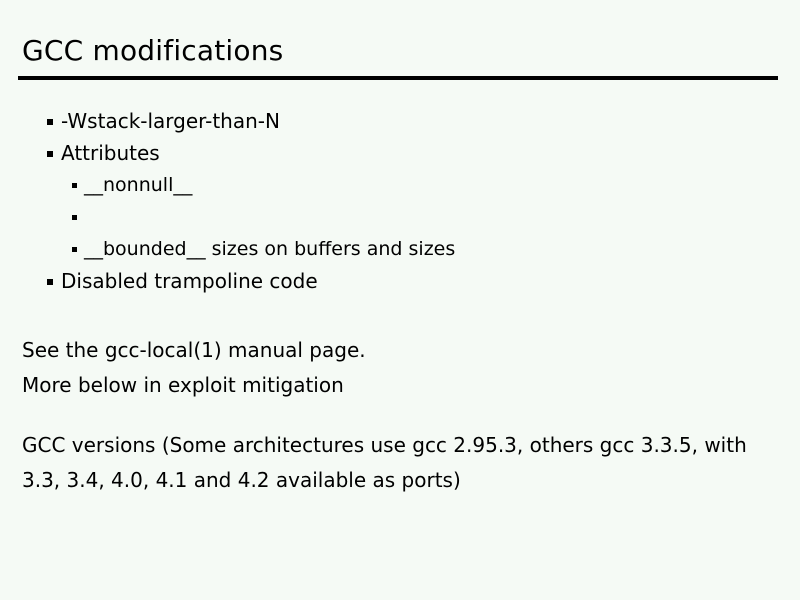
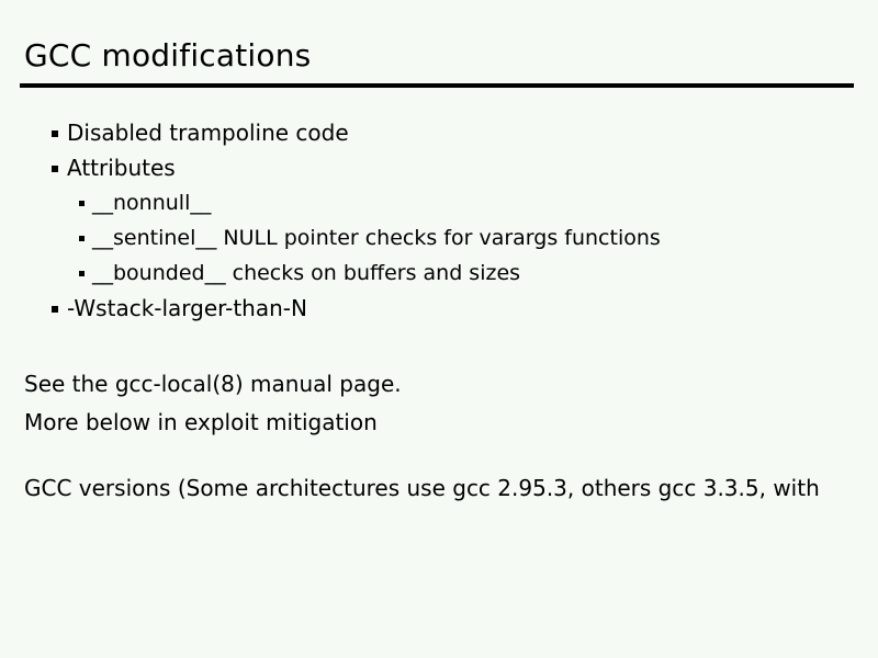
  GCC modifications
- -Wstack-larger-than-N
+ Disabled trampoline code
  Attributes
  __nonnull__
+ __sentinel__ NULL pointer checks for varargs functions
- __bounded__ sizes on buffers and sizes
+ __bounded__ checks on buffers and sizes
- Disabled trampoline code
+ -Wstack-larger-than-N
- See the gcc-local(1) manual page.
+ See the gcc-local(8) manual page.
  More below in exploit mitigation
  GCC versions (Some architectures use gcc 2.95.3, others gcc 3.3.5, with
- 3.3, 3.4, 4.0, 4.1 and 4.2 available as ports)
